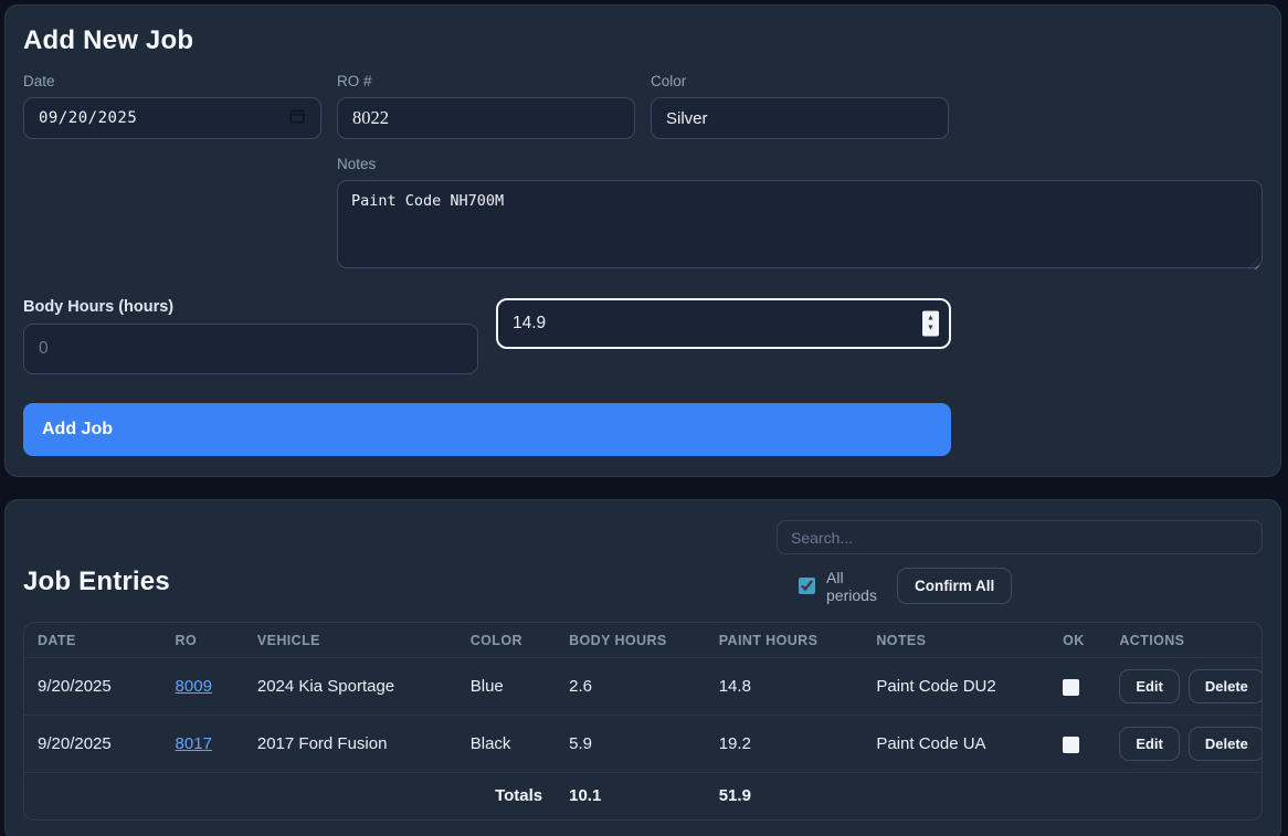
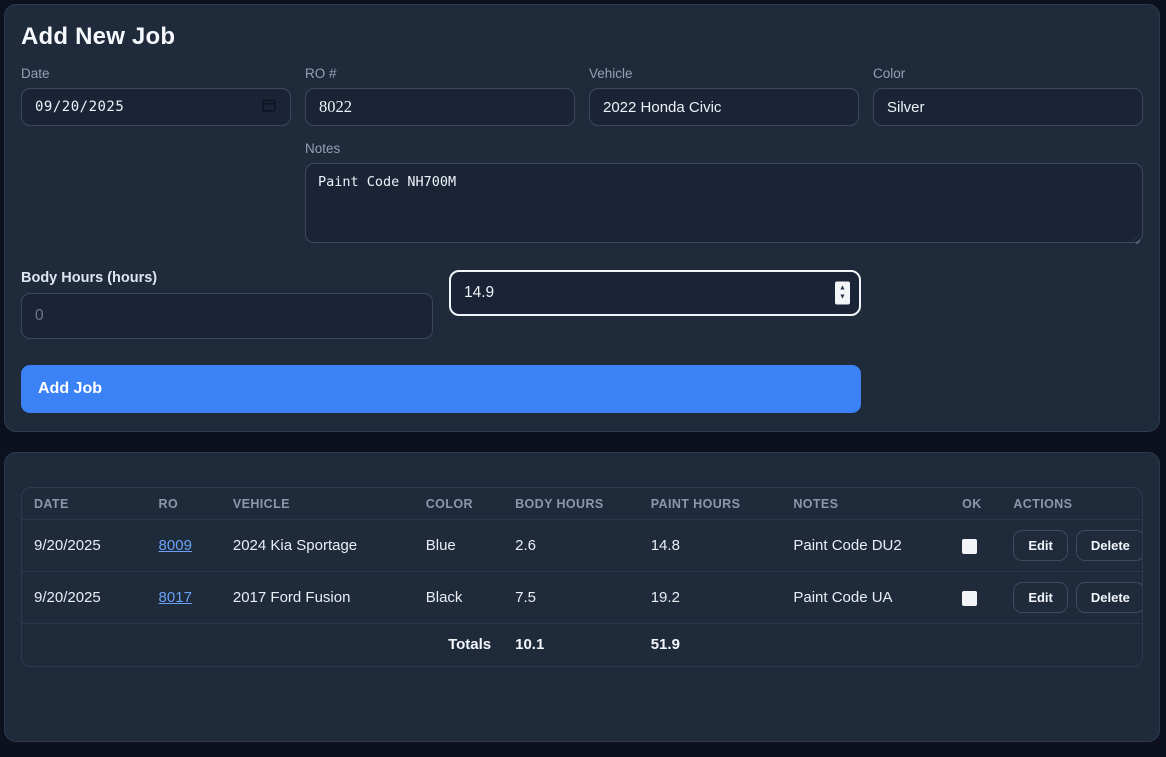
  Add New Job
  Date
  09/20/2025
  RO #
  8022
+ Vehicle
+ 2022 Honda Civic
  Color
  Silver
  Notes
  Paint Code NH700M
  Body Hours (hours)
  0
  14.9
  Add Job
- Job Entries
- Search...
- All periods
- Confirm All
  DATE	RO	VEHICLE	COLOR	BODY HOURS	PAINT HOURS	NOTES	OK	ACTIONS
  9/20/2025	8009	2024 Kia Sportage	Blue	2.6	14.8	Paint Code DU2		Edit Delete
- 9/20/2025	8017	2017 Ford Fusion	Black	5.9	19.2	Paint Code UA		Edit Delete
+ 9/20/2025	8017	2017 Ford Fusion	Black	7.5	19.2	Paint Code UA		Edit Delete
  			Totals	10.1	51.9
